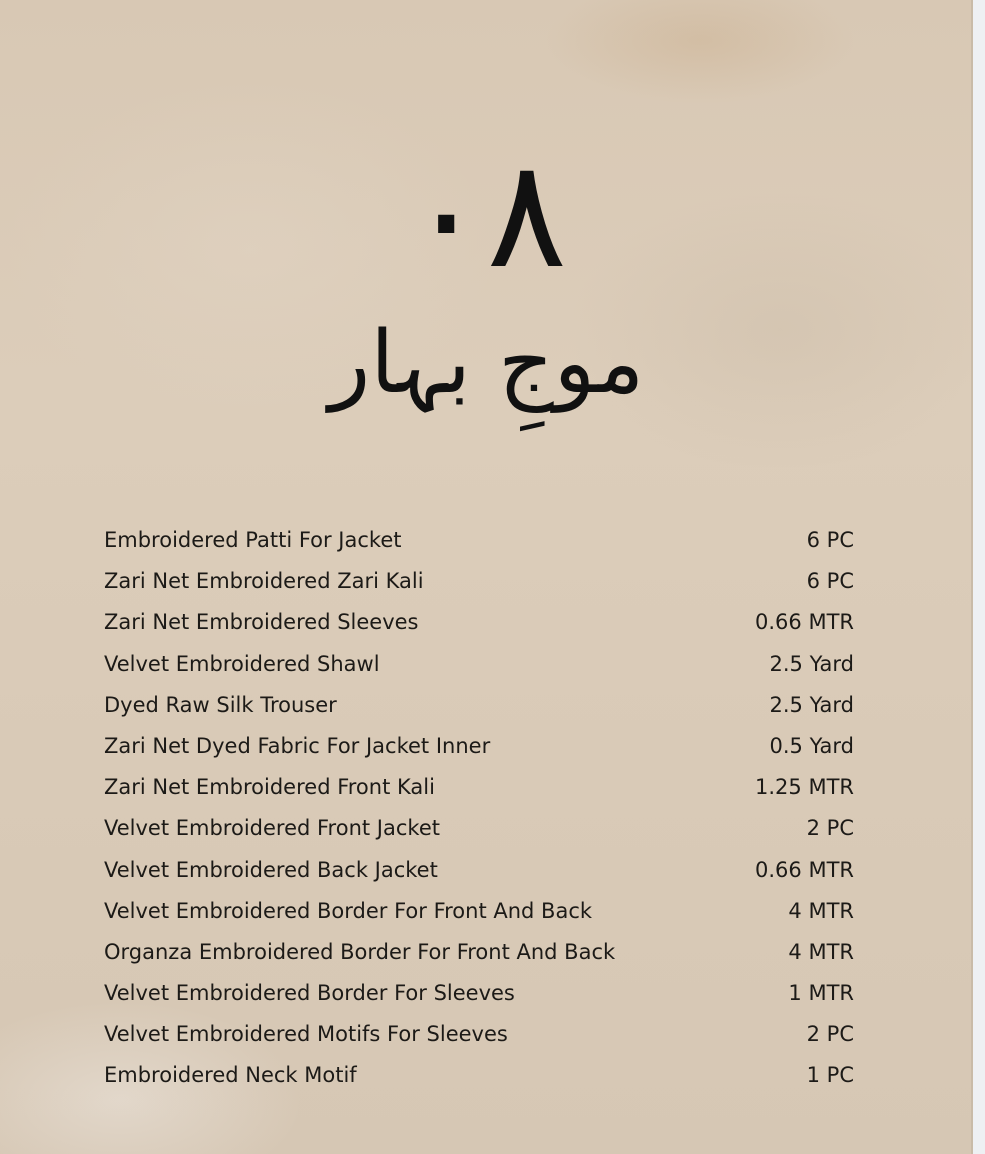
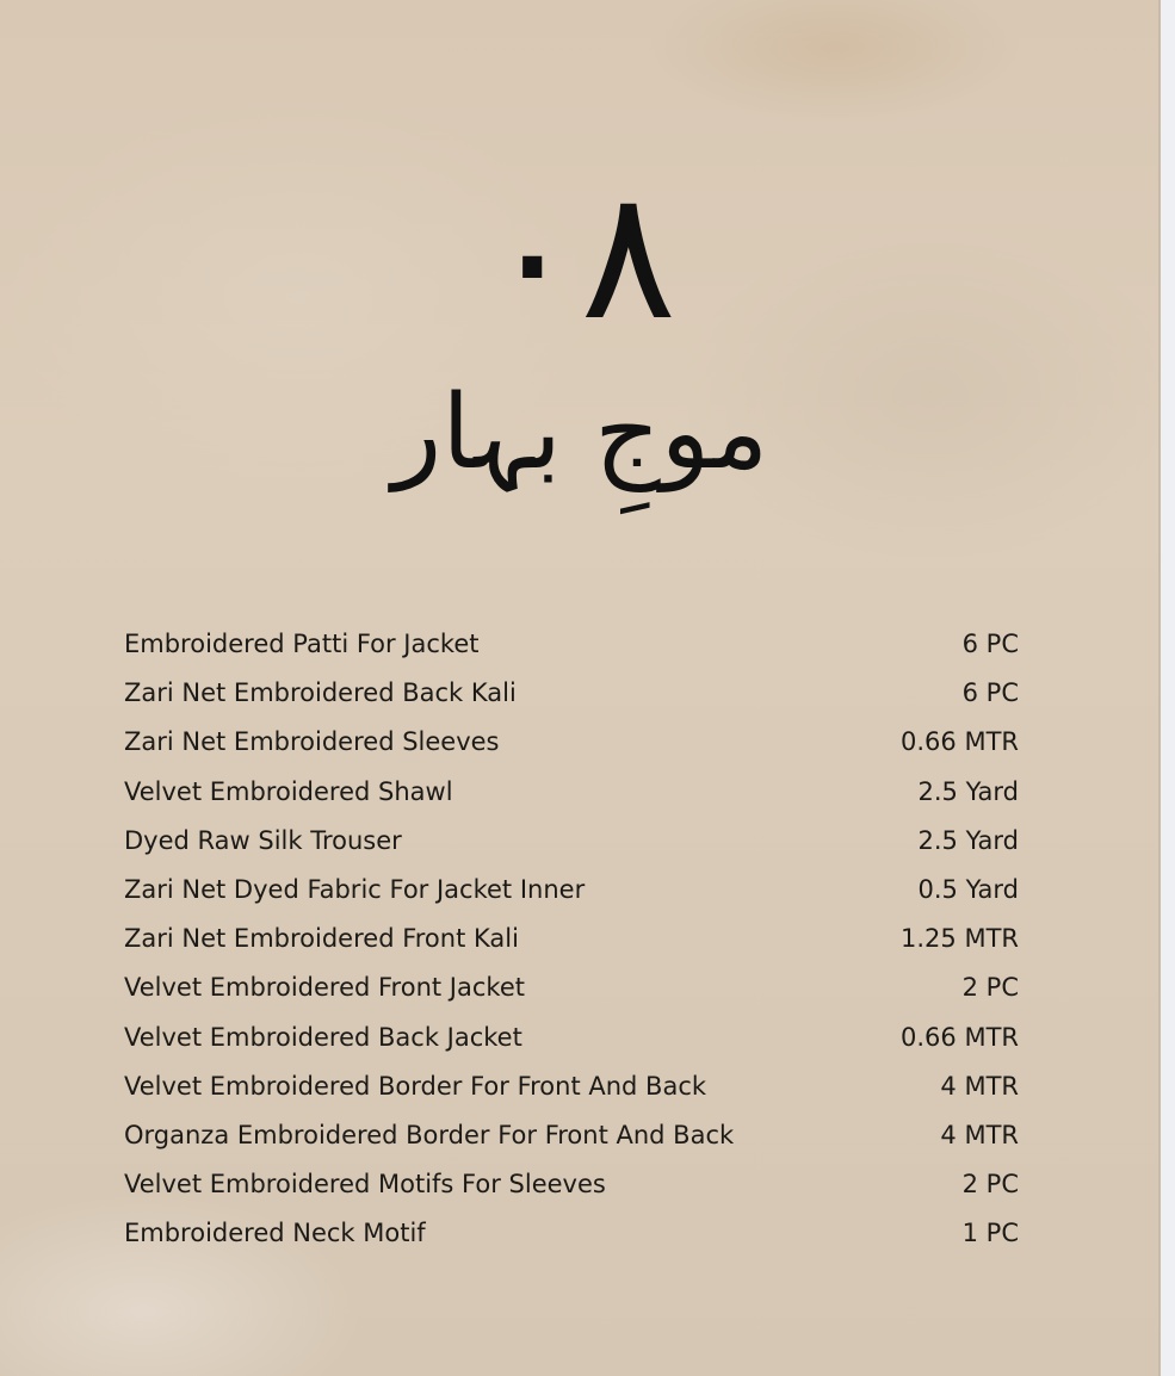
  ٠٨
  موجِ بہار
  Embroidered Patti For Jacket
  6 PC
- Zari Net Embroidered Zari Kali
+ Zari Net Embroidered Back Kali
  6 PC
  Zari Net Embroidered Sleeves
  0.66 MTR
  Velvet Embroidered Shawl
  2.5 Yard
  Dyed Raw Silk Trouser
  2.5 Yard
  Zari Net Dyed Fabric For Jacket Inner
  0.5 Yard
  Zari Net Embroidered Front Kali
  1.25 MTR
  Velvet Embroidered Front Jacket
  2 PC
  Velvet Embroidered Back Jacket
  0.66 MTR
  Velvet Embroidered Border For Front And Back
  4 MTR
  Organza Embroidered Border For Front And Back
  4 MTR
- Velvet Embroidered Border For Sleeves
- 1 MTR
  Velvet Embroidered Motifs For Sleeves
  2 PC
  Embroidered Neck Motif
  1 PC
